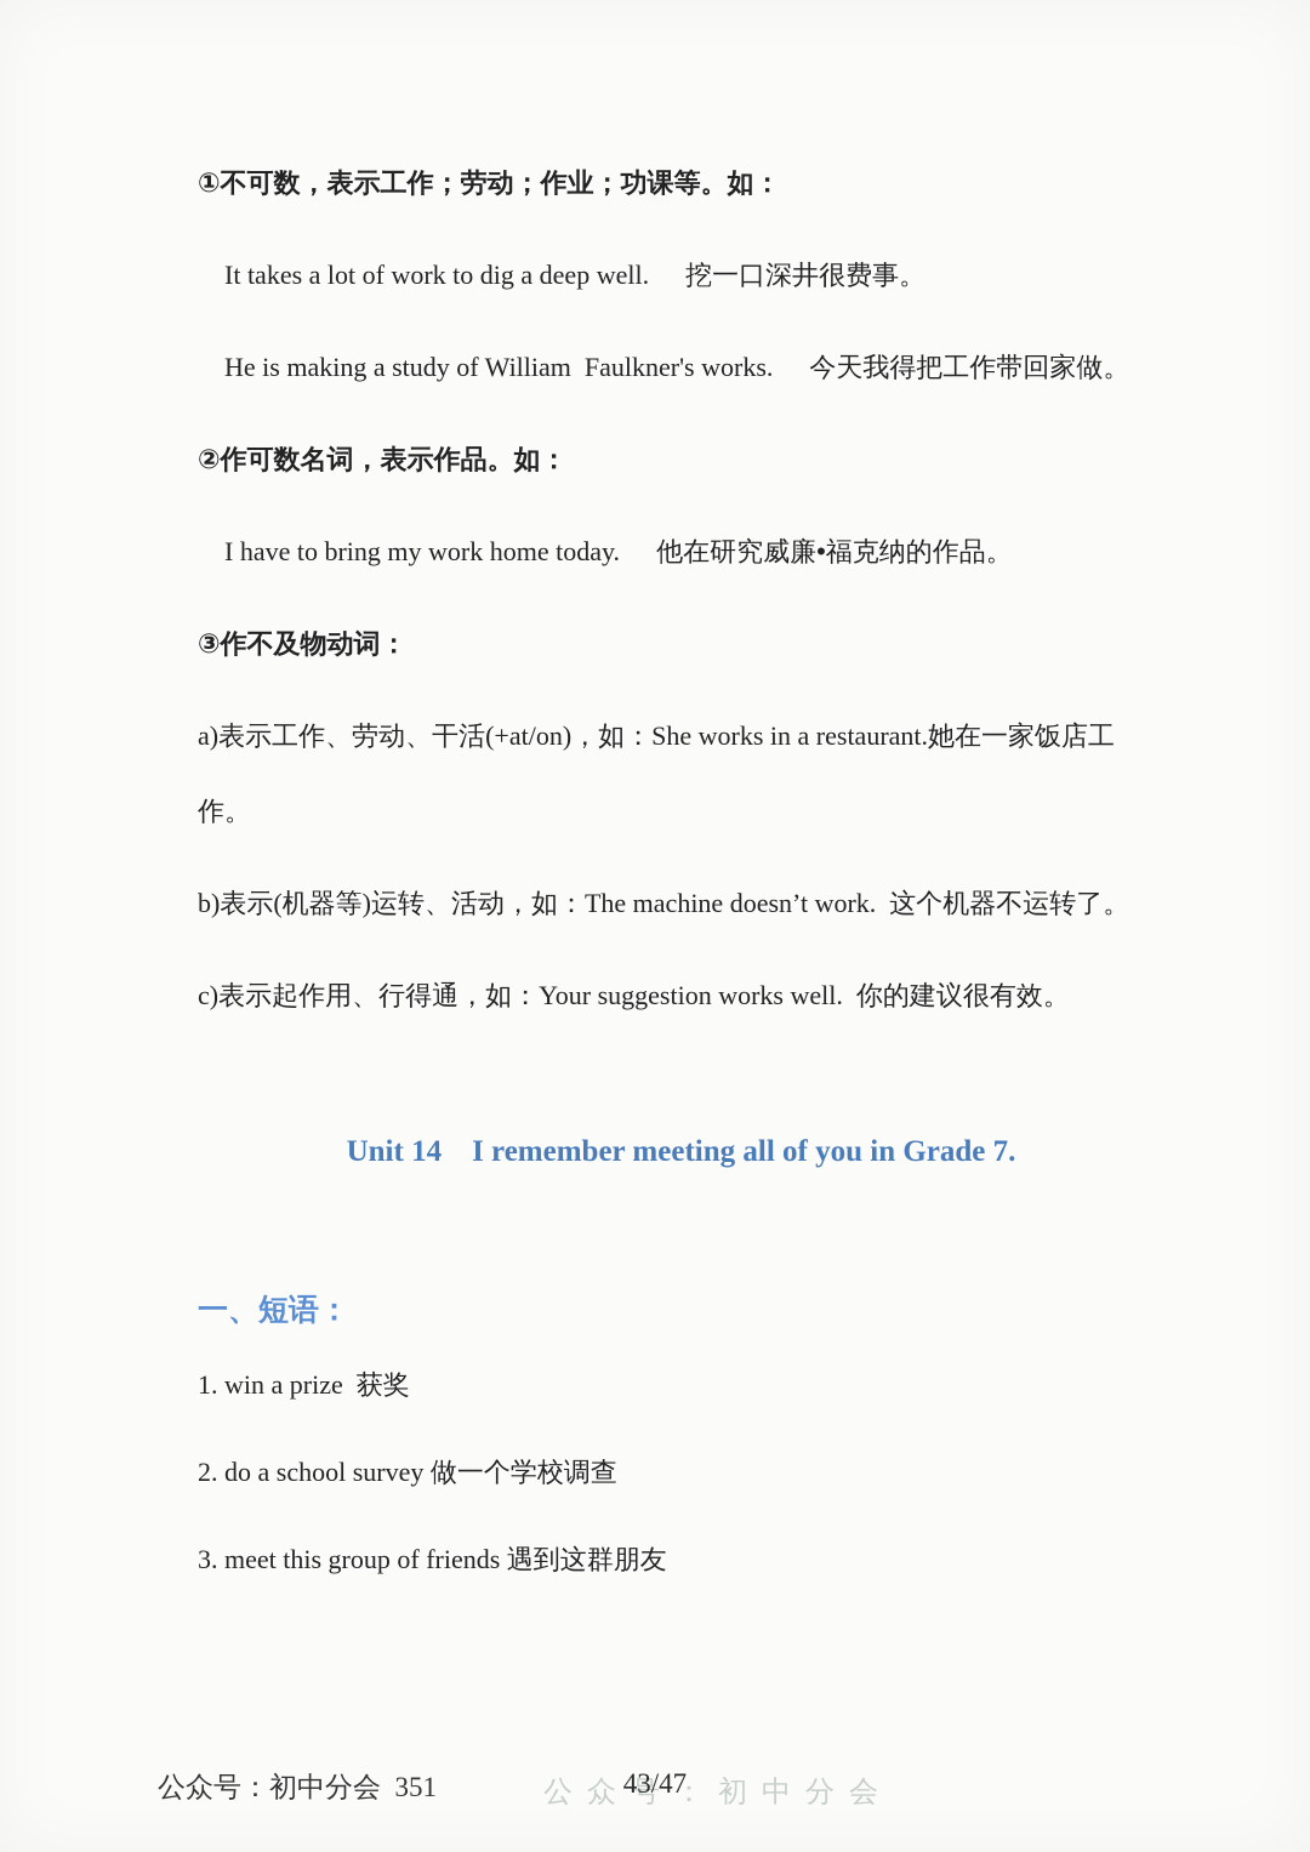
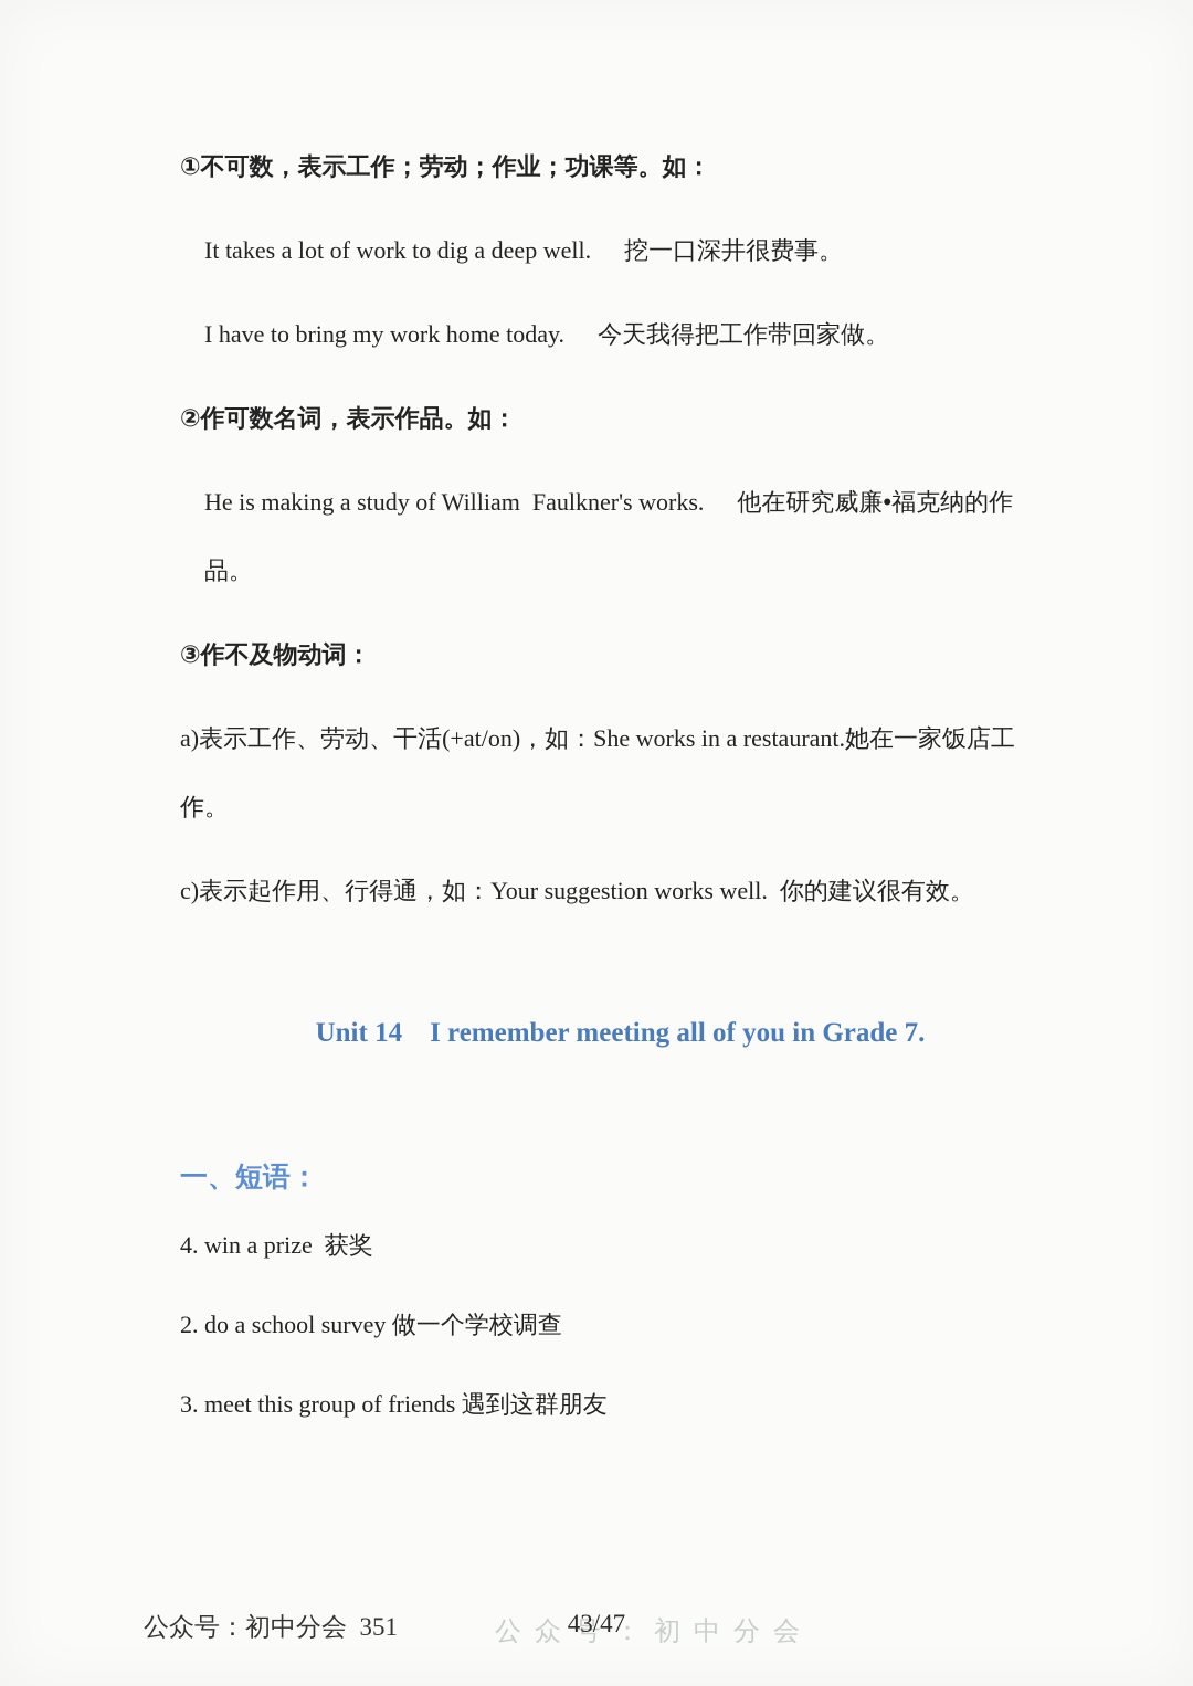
  ①不可数，表示工作；劳动；作业；功课等。如：
  It takes a lot of work to dig a deep well. 挖一口深井很费事。
- He is making a study of William Faulkner's works. 今天我得把工作带回家做。
+ I have to bring my work home today. 今天我得把工作带回家做。
  ②作可数名词，表示作品。如：
- I have to bring my work home today. 他在研究威廉•福克纳的作品。
+ He is making a study of William Faulkner's works. 他在研究威廉•福克纳的作品。
  ③作不及物动词：
  a)表示工作、劳动、干活(+at/on)，如：She works in a restaurant.她在一家饭店工作。
- b)表示(机器等)运转、活动，如：The machine doesn’t work. 这个机器不运转了。
  c)表示起作用、行得通，如：Your suggestion works well. 你的建议很有效。
  Unit 14 I remember meeting all of you in Grade 7.
  一、短语：
- 1. win a prize 获奖
+ 4. win a prize 获奖
  2. do a school survey 做一个学校调查
  3. meet this group of friends 遇到这群朋友
  公众号：初中分会 351
  公众号：初中分会
  43/47
